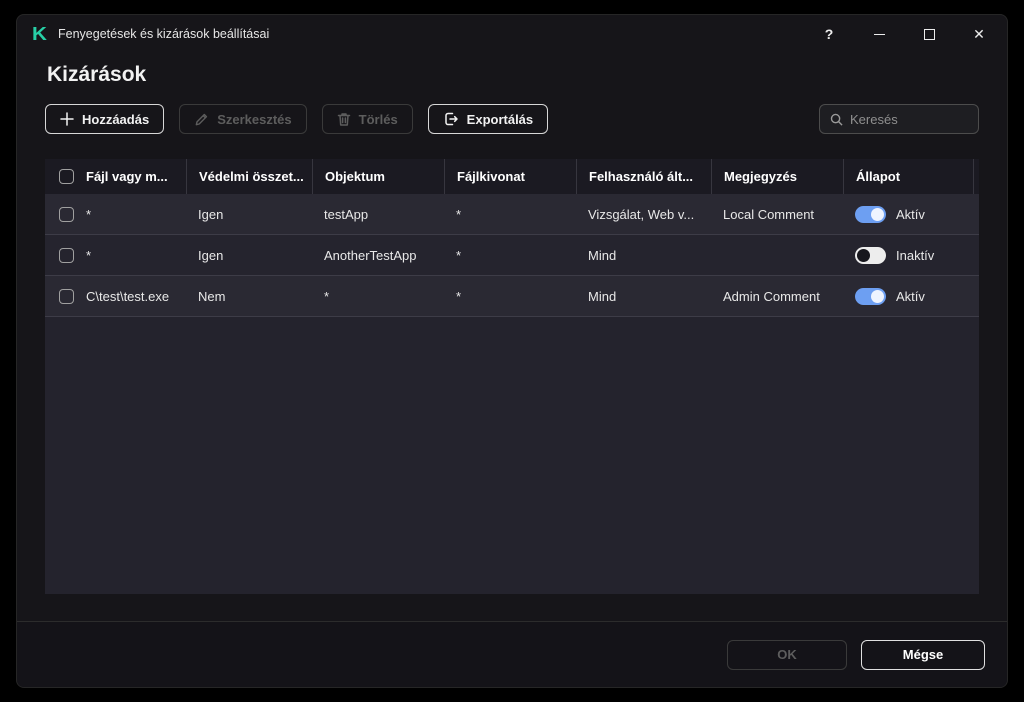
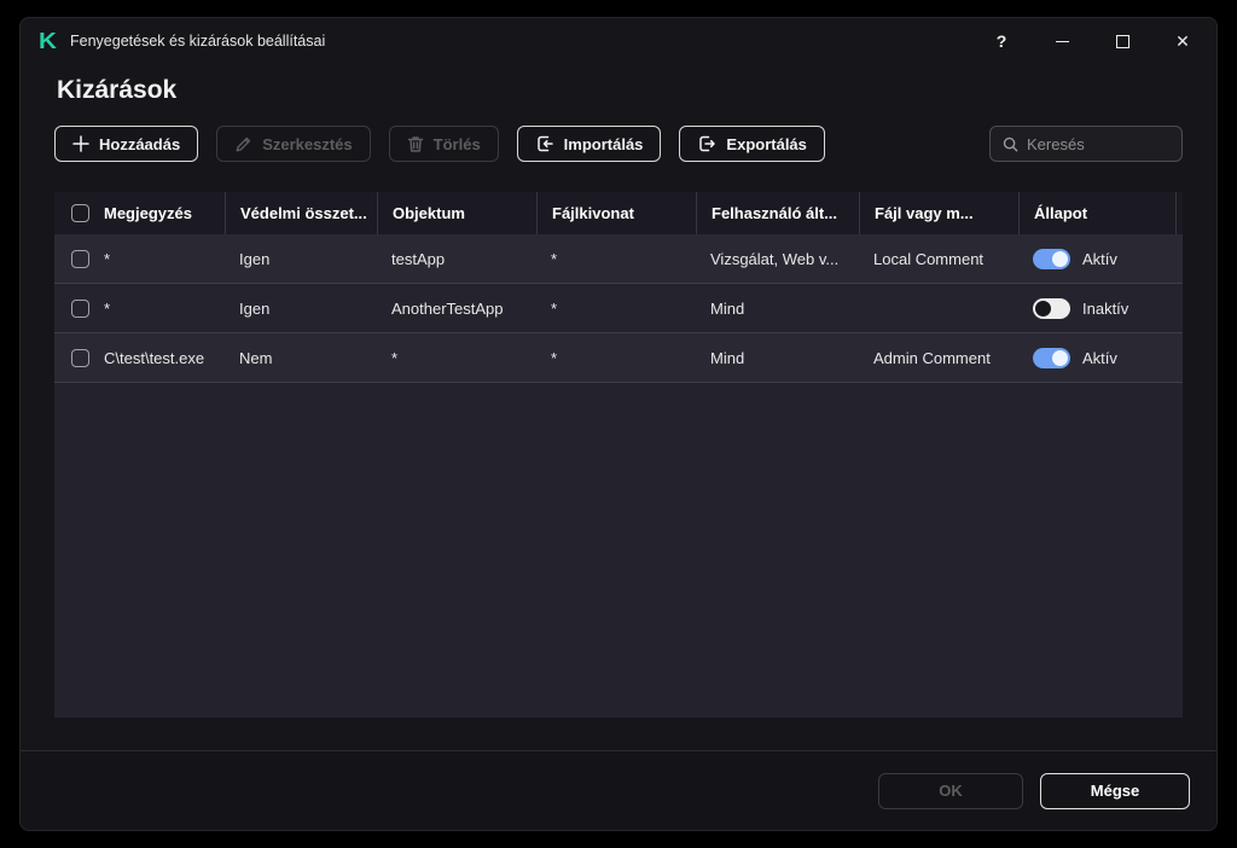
  K
  Fenyegetések és kizárások beállításai
  ?
  ✕
  Kizárások
  Hozzáadás
  Szerkesztés
  Törlés
+ Importálás
  Exportálás
  Keresés
- Fájl vagy m...
+ Megjegyzés
  Védelmi összet...
  Objektum
  Fájlkivonat
  Felhasználó ált...
- Megjegyzés
+ Fájl vagy m...
  Állapot
  *
  Igen
  testApp
  *
  Vizsgálat, Web v...
  Local Comment
  Aktív
  *
  Igen
  AnotherTestApp
  *
  Mind
  Inaktív
  C\test\test.exe
  Nem
  *
  *
  Mind
  Admin Comment
  Aktív
  OK
  Mégse
